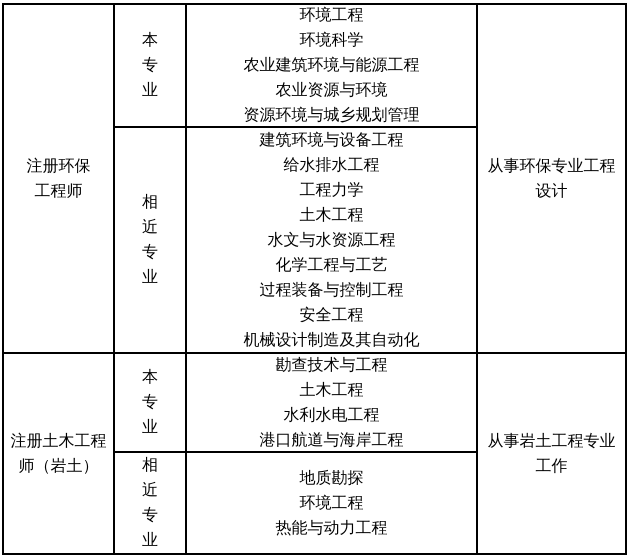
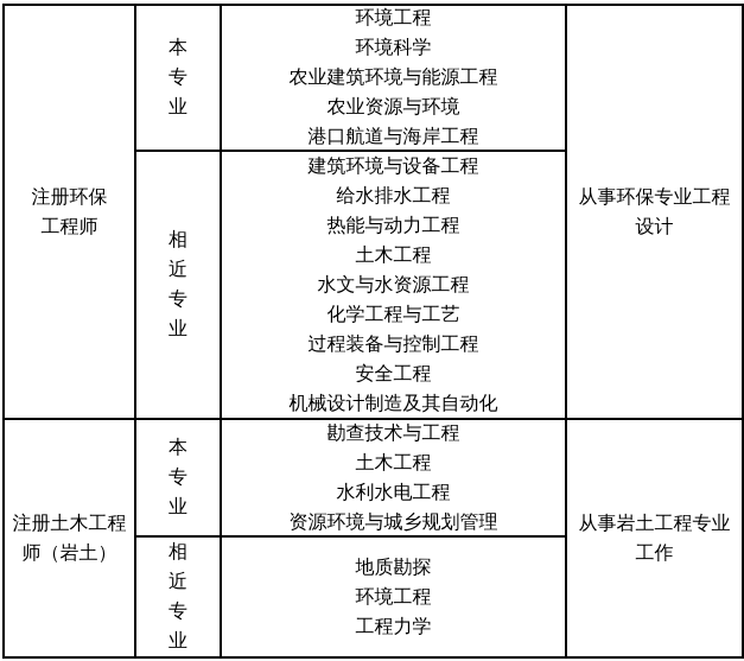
- 注册环保 工程师	本专业	环境工程环境科学农业建筑环境与能源工程农业资源与环境资源环境与城乡规划管理	从事环保专业工程 设计
+ 注册环保 工程师	本专业	环境工程环境科学农业建筑环境与能源工程农业资源与环境港口航道与海岸工程	从事环保专业工程 设计
- 相近专业	建筑环境与设备工程给水排水工程工程力学土木工程水文与水资源工程化学工程与工艺过程装备与控制工程安全工程机械设计制造及其自动化
+ 相近专业	建筑环境与设备工程给水排水工程热能与动力工程土木工程水文与水资源工程化学工程与工艺过程装备与控制工程安全工程机械设计制造及其自动化
- 注册土木工程 师（岩土）	本专业	勘查技术与工程土木工程水利水电工程港口航道与海岸工程	从事岩土工程专业 工作
+ 注册土木工程 师（岩土）	本专业	勘查技术与工程土木工程水利水电工程资源环境与城乡规划管理	从事岩土工程专业 工作
- 相近专业	地质勘探环境工程热能与动力工程
+ 相近专业	地质勘探环境工程工程力学
